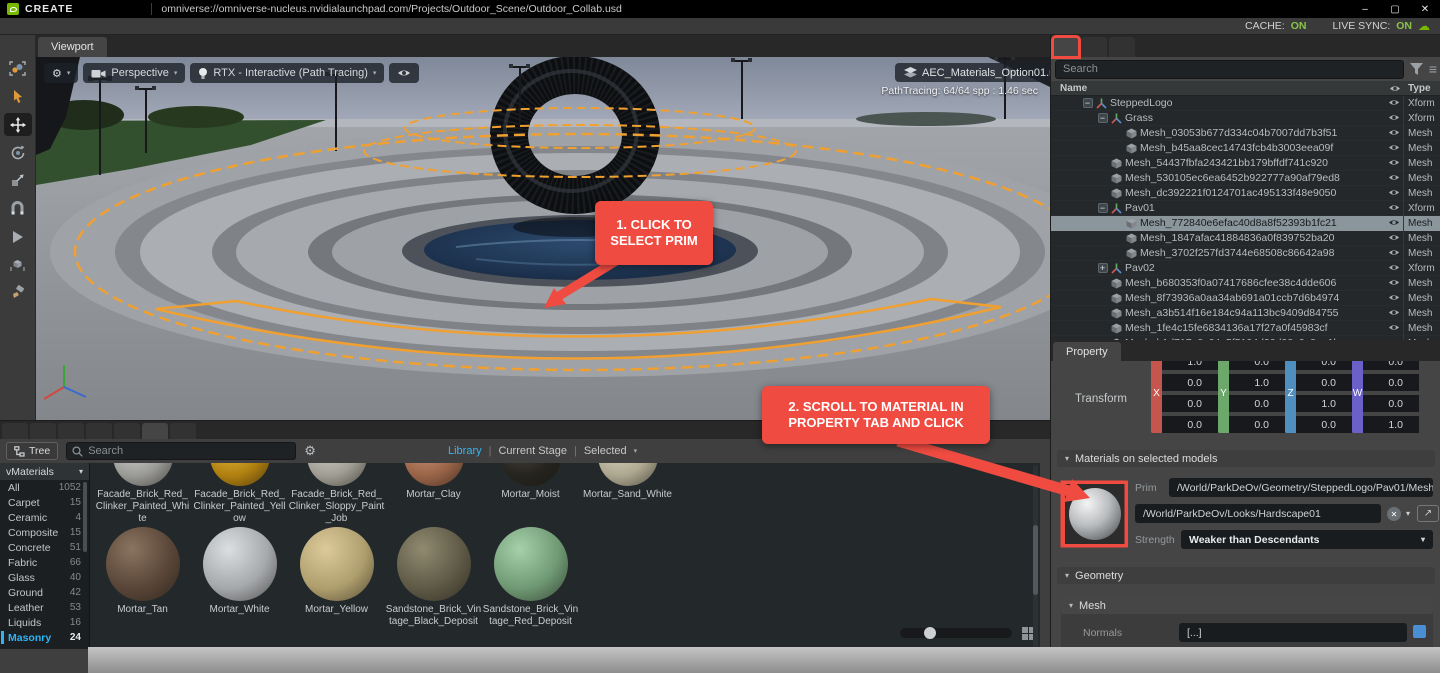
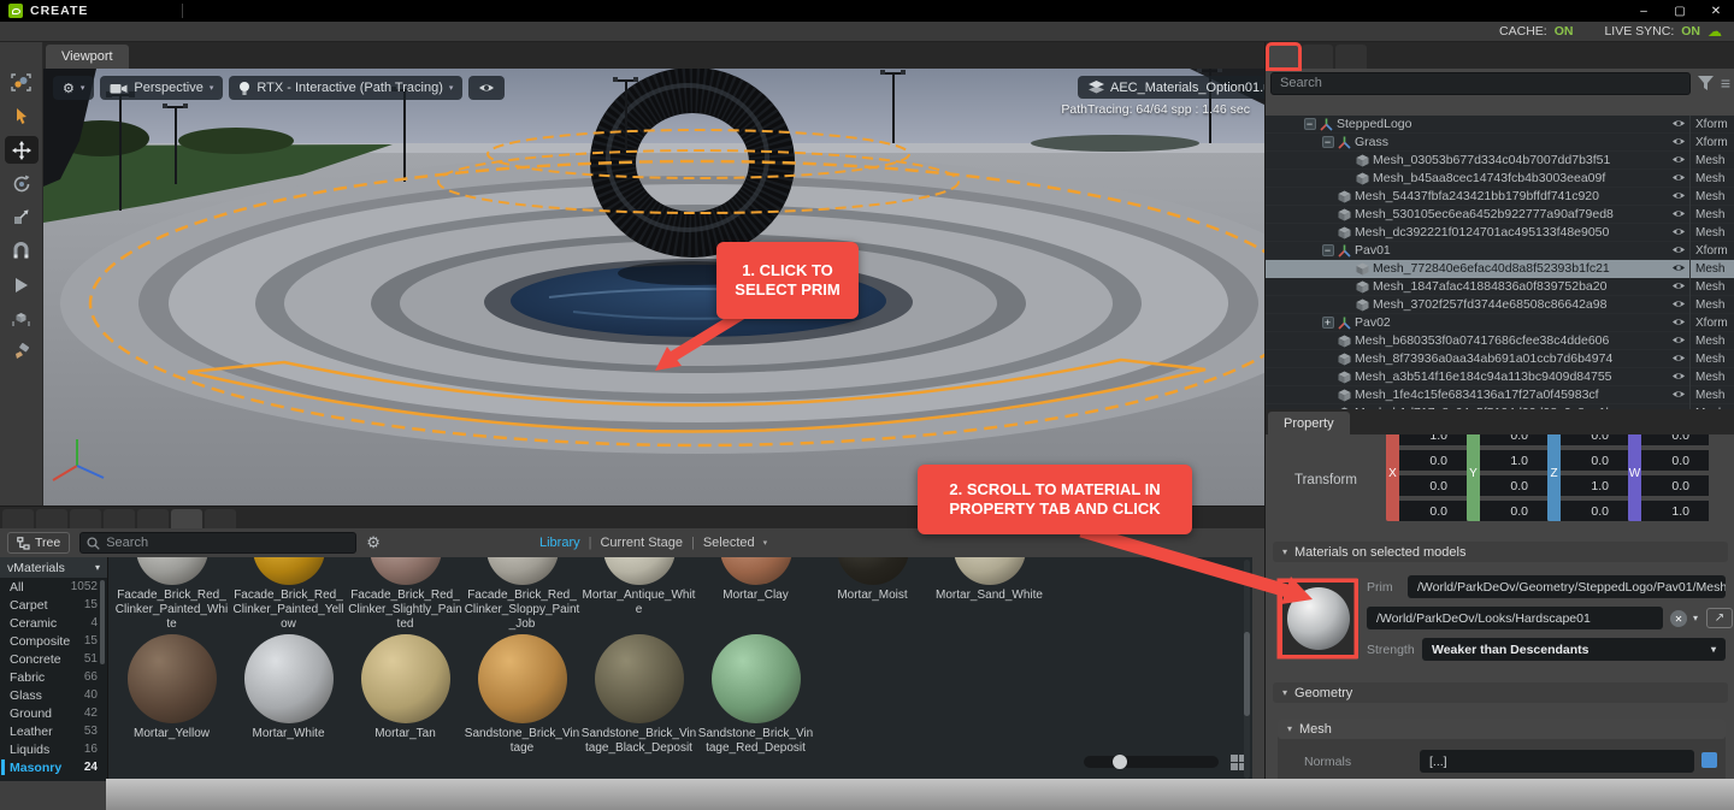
  CREATE
- omniverse://omniverse-nucleus.nvidialaunchpad.com/Projects/Outdoor_Scene/Outdoor_Collab.usd
  –
  ▢
  ✕
  CACHE:
  ON
  LIVE SYNC:
  ON
  ☁
  Viewport
  ⚙
  Perspective
  RTX - Interactive (Path Tracing)
  AEC_Materials_Option01.
  PathTracing: 64/64 spp : 1.46 sec
  Search
  ≡
- Name
- Type
  SteppedLogo
  Xform
  Grass
  Xform
  Mesh_03053b677d334c04b7007dd7b3f51
  Mesh
  Mesh_b45aa8cec14743fcb4b3003eea09f
  Mesh
  Mesh_54437fbfa243421bb179bffdf741c920
  Mesh
  Mesh_530105ec6ea6452b922777a90af79ed8
  Mesh
  Mesh_dc392221f0124701ac495133f48e9050
  Mesh
  Pav01
  Xform
  Mesh_772840e6efac40d8a8f52393b1fc21
  Mesh
  Mesh_1847afac41884836a0f839752ba20
  Mesh
  Mesh_3702f257fd3744e68508c86642a98
  Mesh
  Pav02
  Xform
  Mesh_b680353f0a07417686cfee38c4dde606
  Mesh
  Mesh_8f73936a0aa34ab691a01ccb7d6b4974
  Mesh
  Mesh_a3b514f16e184c94a113bc9409d84755
  Mesh
  Mesh_1fe4c15fe6834136a17f27a0f45983cf
  Mesh
  Property
  Transform
  X
  1.0
  0.0
  0.0
  0.0
  Y
  0.0
  1.0
  0.0
  0.0
  Z
  0.0
  0.0
  1.0
  0.0
  W
  0.0
  0.0
  0.0
  1.0
  ▾
  Materials on selected models
  Prim
  /World/ParkDeOv/Geometry/SteppedLogo/Pav01/Mesh
  /World/ParkDeOv/Looks/Hardscape01
  ✕
  ▾
  ↗
  Strength
  Weaker than Descendants
  ▾
  ▾
  Geometry
  ▾
  Mesh
  Normals
  [...]
  Tree
  Search
  ⚙
  Library
  |
  Current Stage
  |
  Selected
  vMaterials
  ▾
  All
  1052
  Carpet
  15
  Ceramic
  4
  Composite
  15
  Concrete
  51
  Fabric
  66
  Glass
  40
  Ground
  42
  Leather
  53
  Liquids
  16
  Masonry
  24
  Facade_Brick_Red_Clinker_Painted_White
  Facade_Brick_Red_Clinker_Painted_Yellow
+ Facade_Brick_Red_Clinker_Slightly_Painted
  Facade_Brick_Red_Clinker_Sloppy_Paint_Job
+ Mortar_Antique_White
  Mortar_Clay
  Mortar_Moist
  Mortar_Sand_White
- Mortar_Tan
+ Mortar_Yellow
  Mortar_White
- Mortar_Yellow
+ Mortar_Tan
+ Sandstone_Brick_Vintage
  Sandstone_Brick_Vintage_Black_Deposit
  Sandstone_Brick_Vintage_Red_Deposit
  1. CLICK TO SELECT PRIM
  2. SCROLL TO MATERIAL IN PROPERTY TAB AND CLICK
